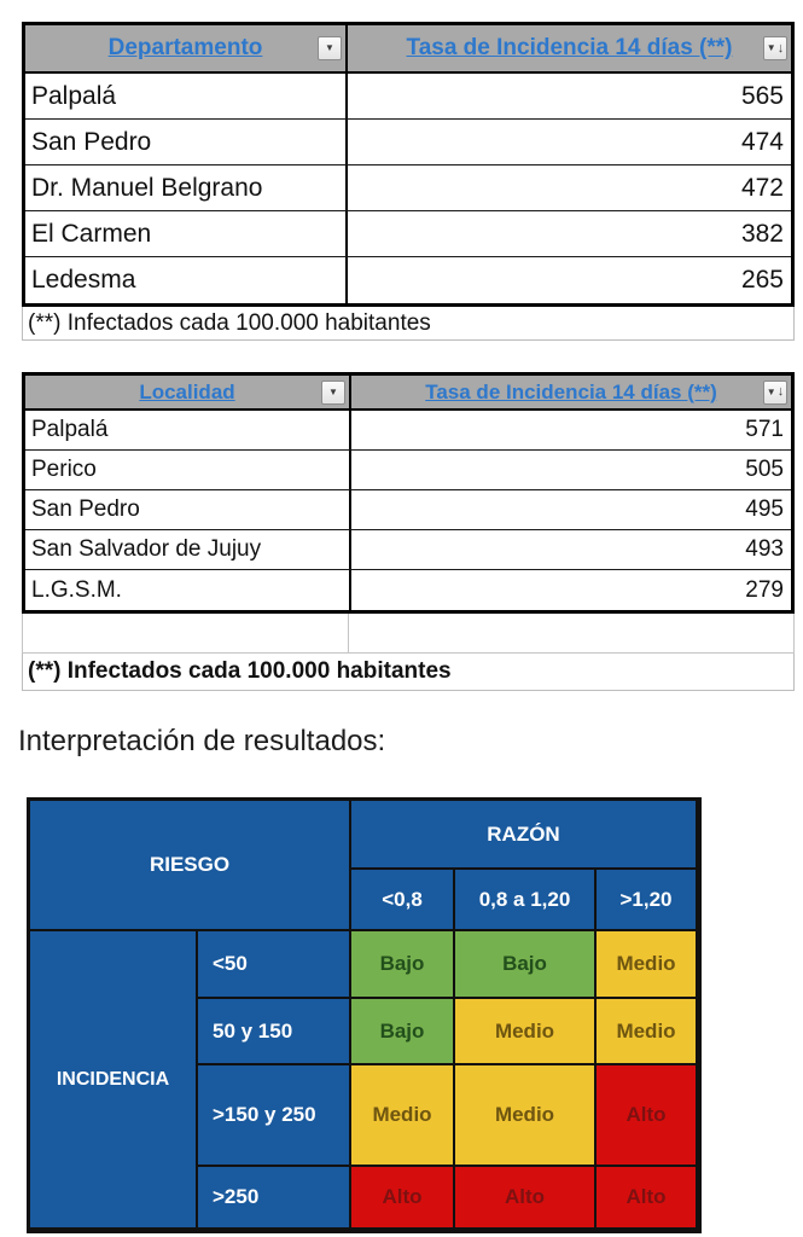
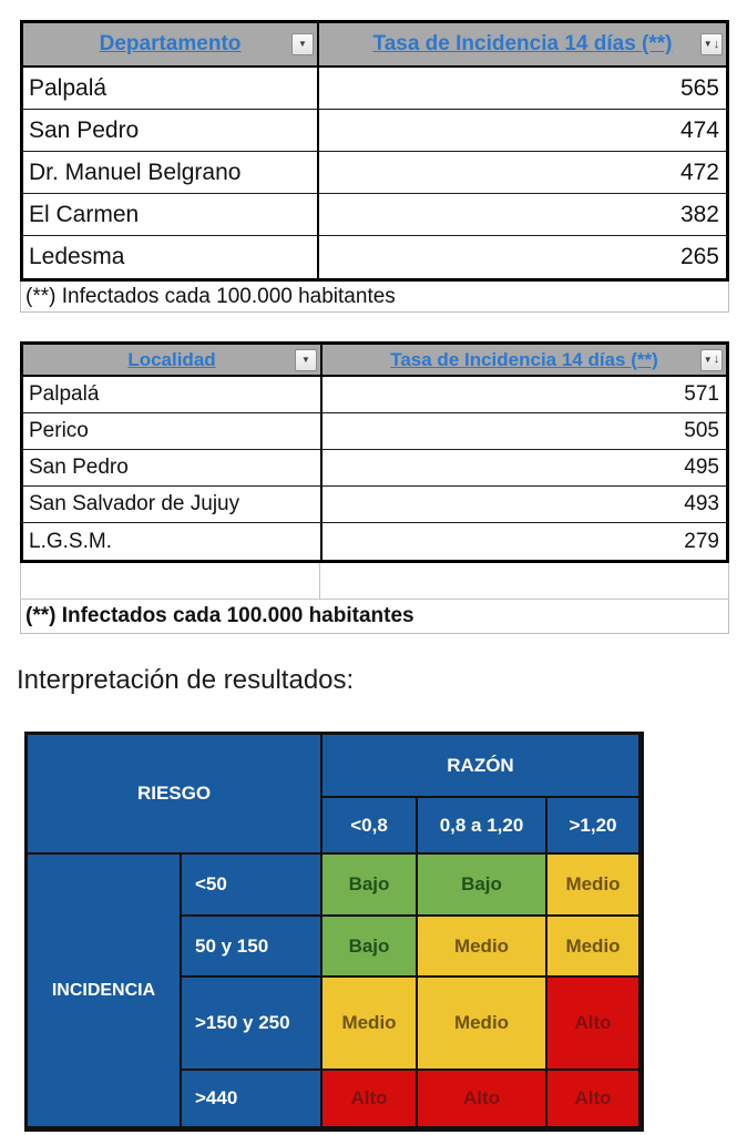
  Departamento
  ▼
  Tasa de Incidencia 14 días (**)
  ▼
  ↓
  Palpalá
  565
  San Pedro
  474
  Dr. Manuel Belgrano
  472
  El Carmen
  382
  Ledesma
  265
  (**) Infectados cada 100.000 habitantes
  Localidad
  ▼
  Tasa de Incidencia 14 días (**)
  ▼
  ↓
  Palpalá
  571
  Perico
  505
  San Pedro
  495
  San Salvador de Jujuy
  493
  L.G.S.M.
  279
  (**) Infectados cada 100.000 habitantes
  Interpretación de resultados:
  RIESGO
  RAZÓN
  <0,8
  0,8 a 1,20
  >1,20
  INCIDENCIA
  <50
  Bajo
  Bajo
  Medio
  50 y 150
  Bajo
  Medio
  Medio
  >150 y 250
  Medio
  Medio
  Alto
- >250
+ >440
  Alto
  Alto
  Alto
